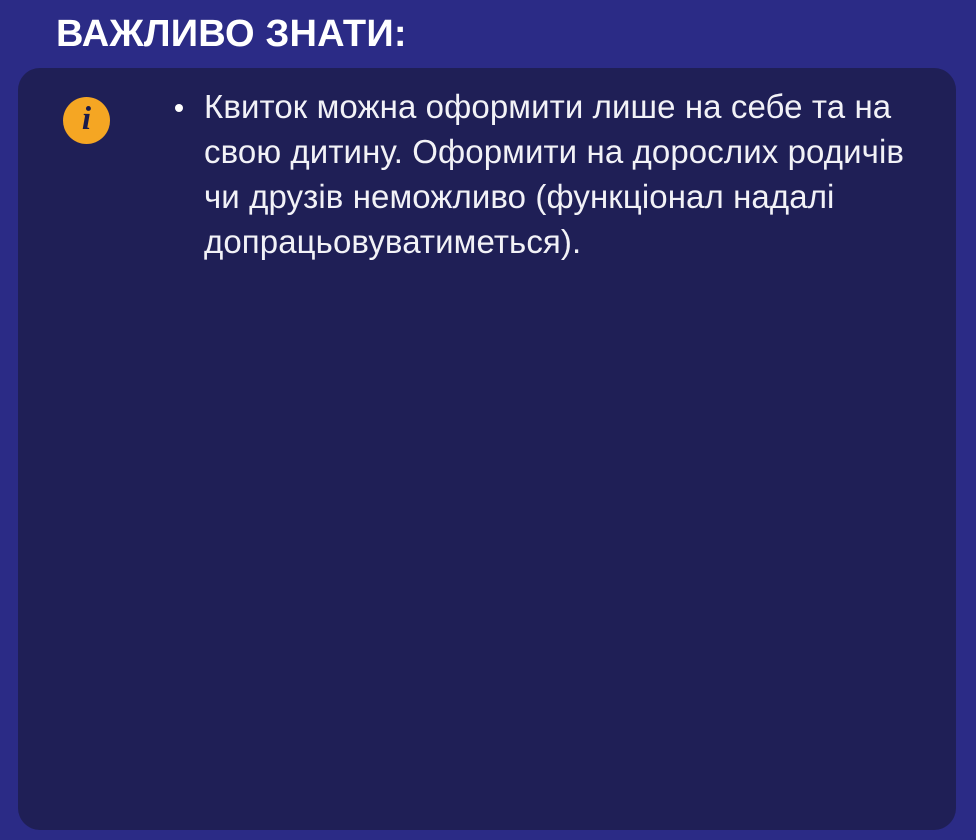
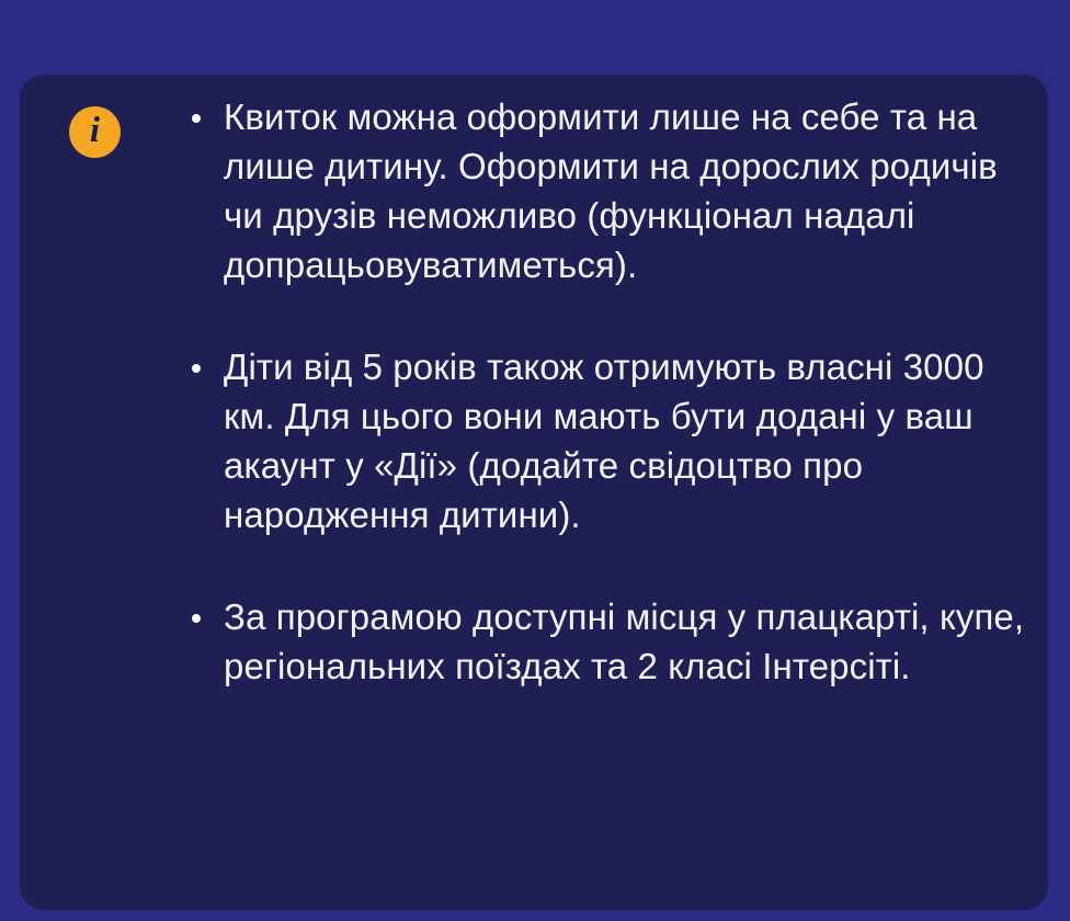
- ВАЖЛИВО ЗНАТИ:
  i
- Квиток можна оформити лише на себе та на свою дитину. Оформити на дорослих родичів чи друзів неможливо (функціонал надалі допрацьовуватиметься).
+ Квиток можна оформити лише на себе та на лише дитину. Оформити на дорослих родичів чи друзів неможливо (функціонал надалі допрацьовуватиметься).
+ Діти від 5 років також отримують власні 3000 км. Для цього вони мають бути додані у ваш акаунт у «Дії» (додайте свідоцтво про народження дитини).
+ За програмою доступні місця у плацкарті, купе, регіональних поїздах та 2 класі Інтерсіті.
